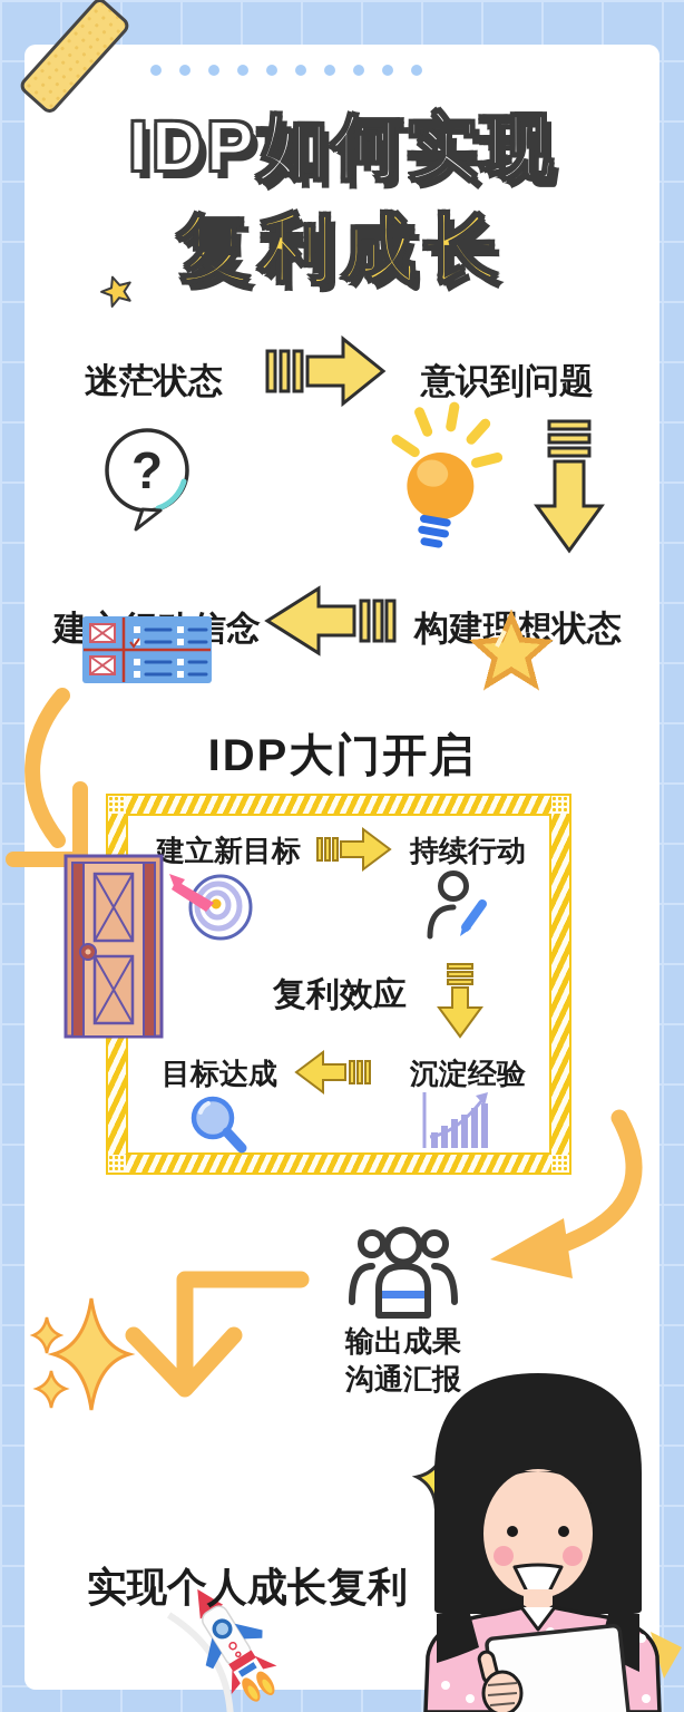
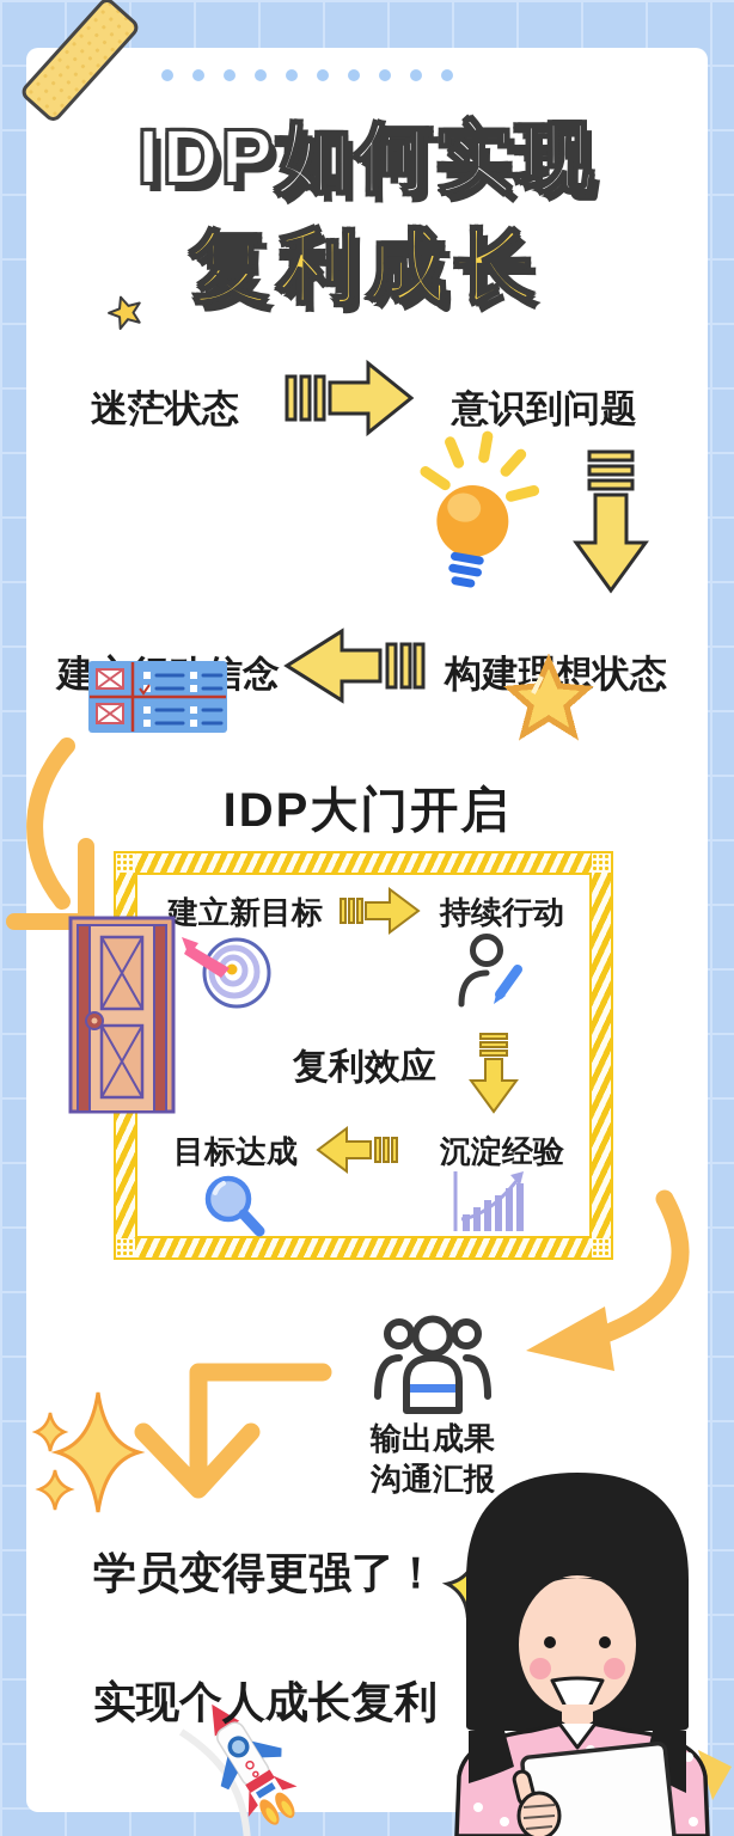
  IDP如何实现
  复利成长
  迷茫状态
  意识到问题
- ?
  构建理想状态
  IDP大门开启
  建立新目标
  持续行动
  复利效应
  目标达成
  沉淀经验
  输出成果
  沟通汇报
+ 学员变得更强了！
  实现个人成长复利
